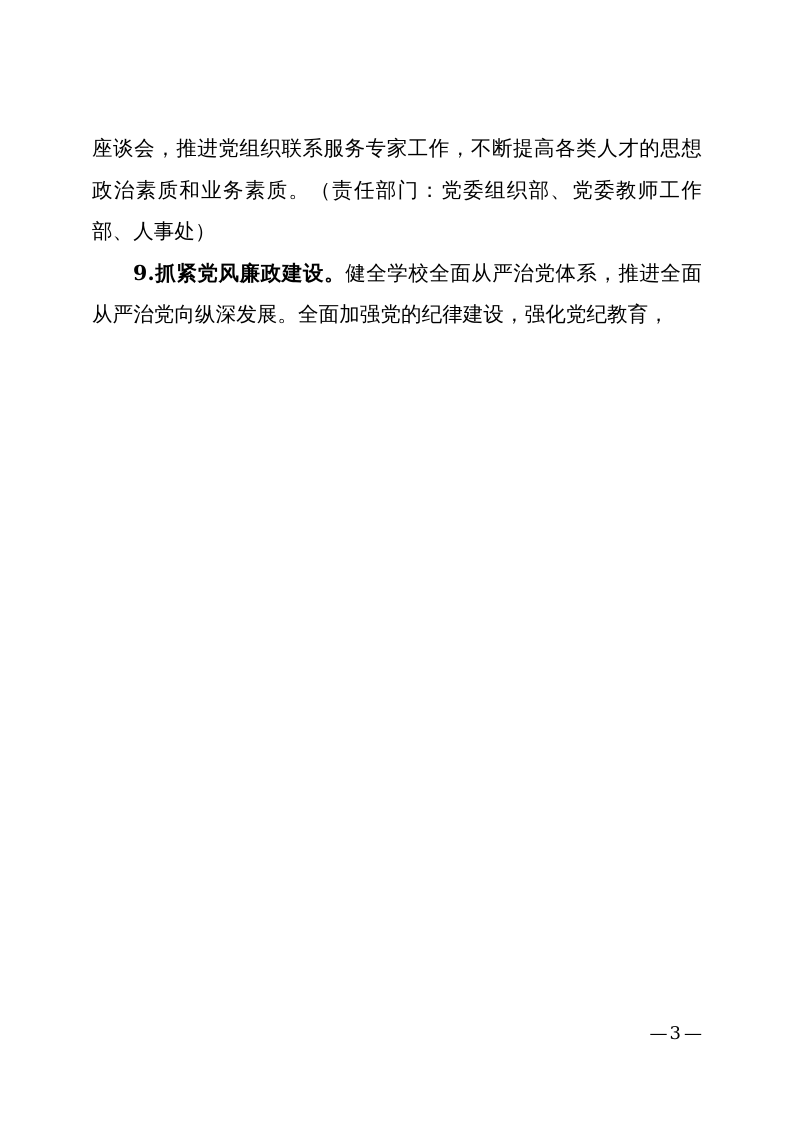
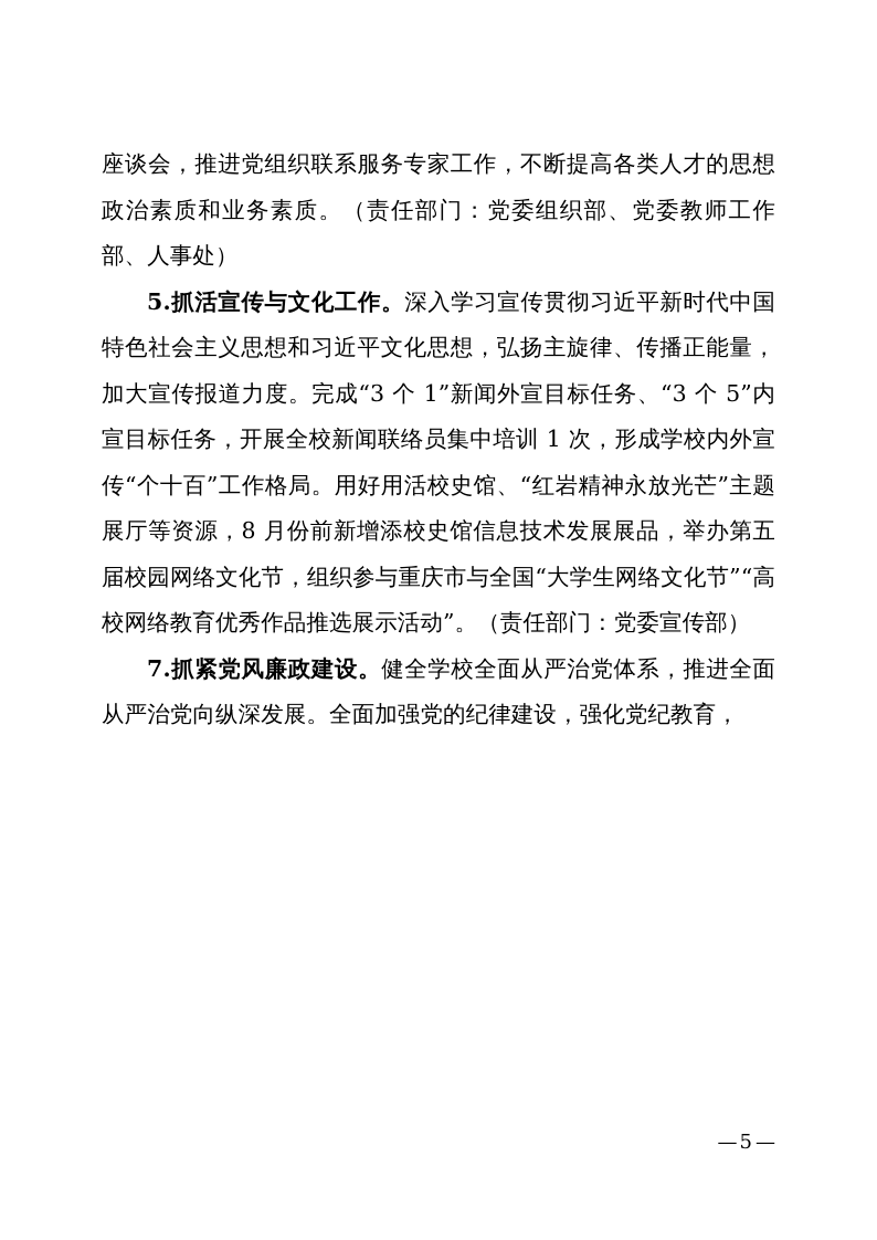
  座谈会，推进党组织联系服务专家工作，不断提高各类人才的思想政治素质和业务素质。（责任部门：党委组织部、党委教师工作部、人事处）
+ 5.抓活宣传与文化工作。深入学习宣传贯彻习近平新时代中国特色社会主义思想和习近平文化思想，弘扬主旋律、传播正能量，加大宣传报道力度。完成“3 个 1”新闻外宣目标任务、“3 个 5”内宣目标任务，开展全校新闻联络员集中培训 1 次，形成学校内外宣传“个十百”工作格局。用好用活校史馆、“红岩精神永放光芒”主题展厅等资源，8 月份前新增添校史馆信息技术发展展品，举办第五届校园网络文化节，组织参与重庆市与全国“大学生网络文化节”“高校网络教育优秀作品推选展示活动”。（责任部门：党委宣传部）
- 9.抓紧党风廉政建设。健全学校全面从严治党体系，推进全面从严治党向纵深发展。全面加强党的纪律建设，强化党纪教育，
+ 7.抓紧党风廉政建设。健全学校全面从严治党体系，推进全面从严治党向纵深发展。全面加强党的纪律建设，强化党纪教育，
- —3—
+ —5—
